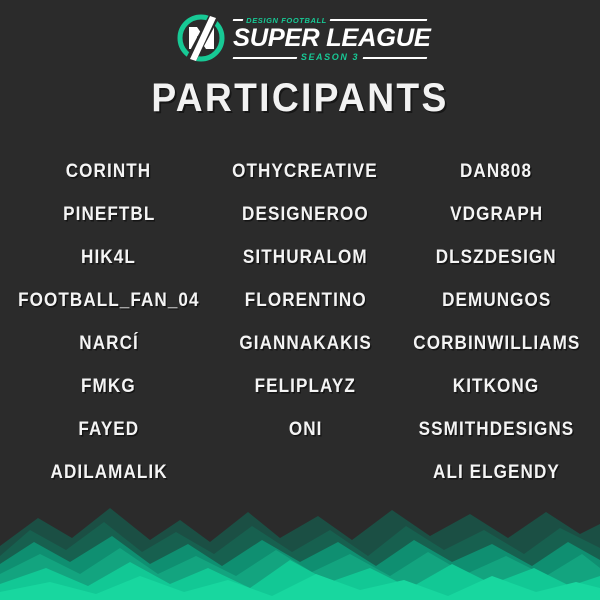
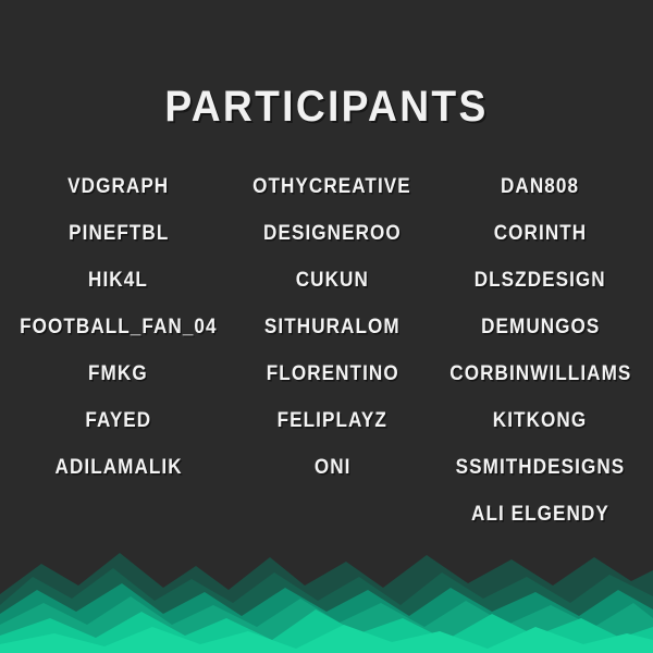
- DESIGN FOOTBALL
- SUPER LEAGUE
- SEASON 3
  PARTICIPANTS
- CORINTH
+ VDGRAPH
  PINEFTBL
  HIK4L
  FOOTBALL_FAN_04
- NARCÍ
  FMKG
  FAYED
  ADILAMALIK
  OTHYCREATIVE
  DESIGNEROO
+ CUKUN
  SITHURALOM
  FLORENTINO
- GIANNAKAKIS
  FELIPLAYZ
  ONI
  DAN808
- VDGRAPH
+ CORINTH
  DLSZDESIGN
  DEMUNGOS
  CORBINWILLIAMS
  KITKONG
  SSMITHDESIGNS
  ALI ELGENDY
